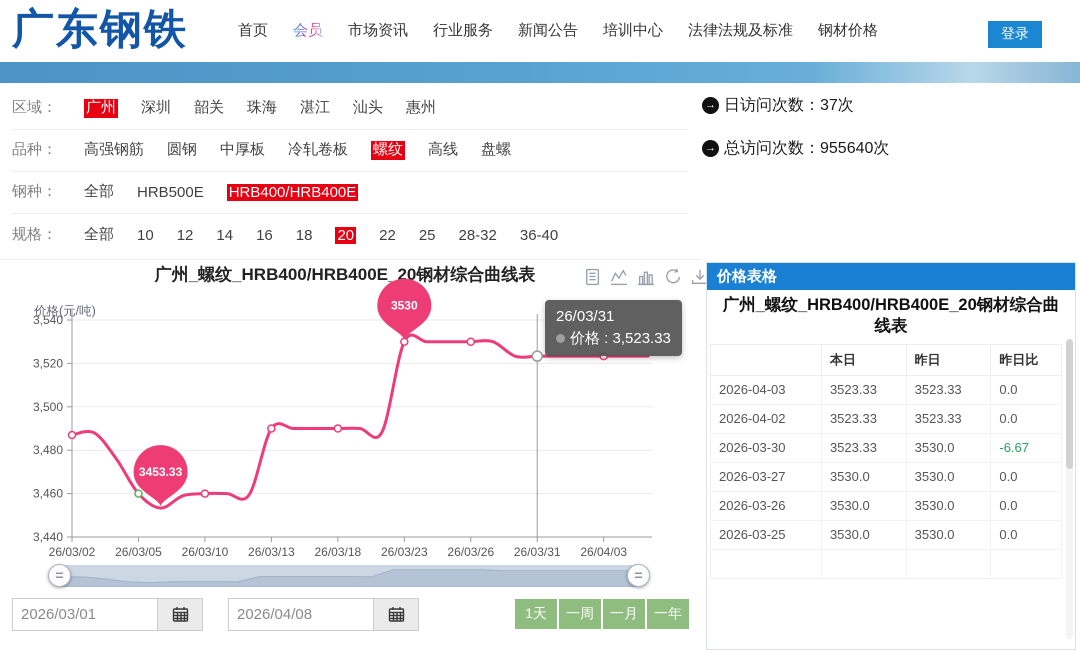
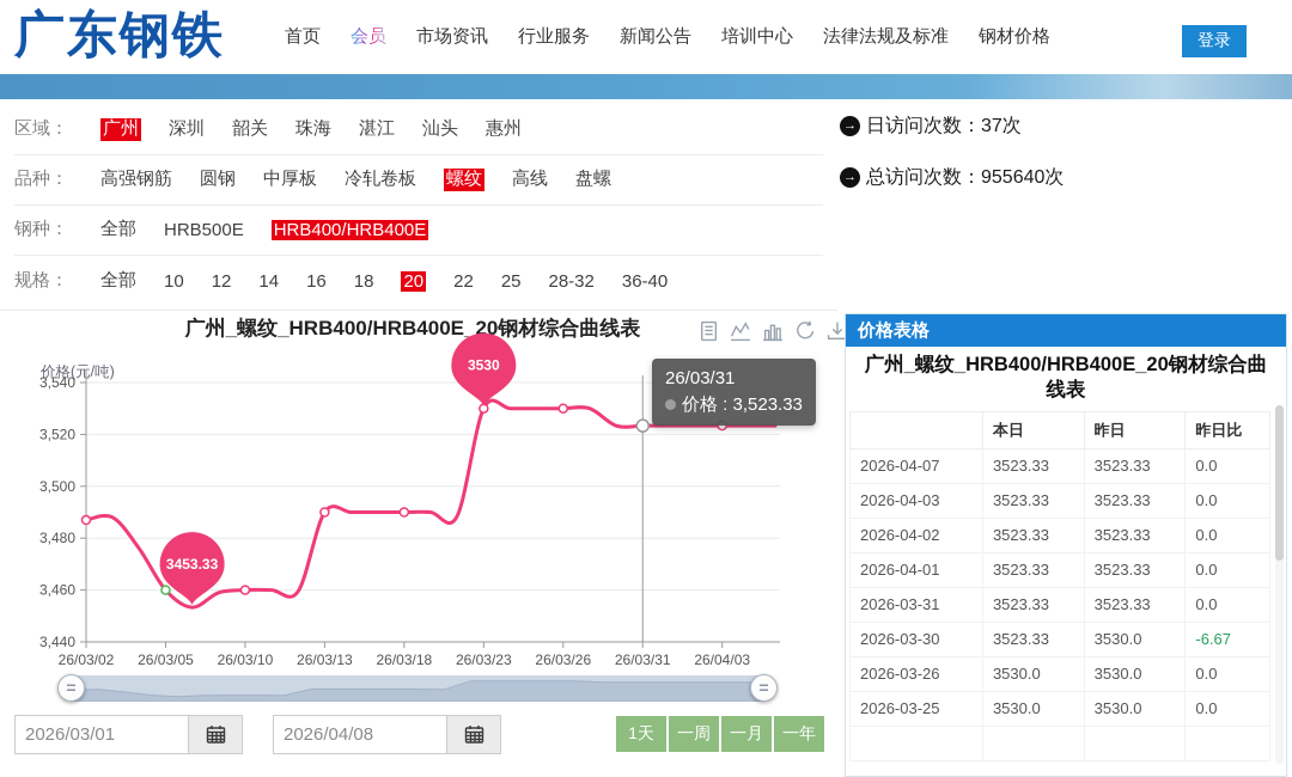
  广东钢铁
  首页
  会员
  市场资讯
  行业服务
  新闻公告
  培训中心
  法律法规及标准
  钢材价格
  登录
  区域：
  广州
  深圳
  韶关
  珠海
  湛江
  汕头
  惠州
  品种：
  高强钢筋
  圆钢
  中厚板
  冷轧卷板
  螺纹
  高线
  盘螺
  钢种：
  全部
  HRB500E
  HRB400/HRB400E
  规格：
  全部
  10
  12
  14
  16
  18
  20
  22
  25
  28-32
  36-40
  →
  日访问次数：
  37次
  →
  总访问次数：
  955640次
  广州_螺纹_HRB400/HRB400E_20钢材综合曲线表
  价格(元/吨)
  3,440
  3,460
  3,480
  3,500
  3,520
  3,540
  26/03/02
  26/03/05
  26/03/10
  26/03/13
  26/03/18
  26/03/23
  26/03/26
  26/03/31
  26/04/03
  3453.33
  3530
  26/03/31
  价格 : 3,523.33
  =
  =
  2026/03/01
  2026/04/08
  1天
  一周
  一月
  一年
  价格表格
  广州_螺纹_HRB400/HRB400E_20钢材综合曲线表
  	本日	昨日	昨日比
+ 2026-04-07	3523.33	3523.33	0.0
  2026-04-03	3523.33	3523.33	0.0
  2026-04-02	3523.33	3523.33	0.0
+ 2026-04-01	3523.33	3523.33	0.0
+ 2026-03-31	3523.33	3523.33	0.0
  2026-03-30	3523.33	3530.0	-6.67
- 2026-03-27	3530.0	3530.0	0.0
  2026-03-26	3530.0	3530.0	0.0
  2026-03-25	3530.0	3530.0	0.0
